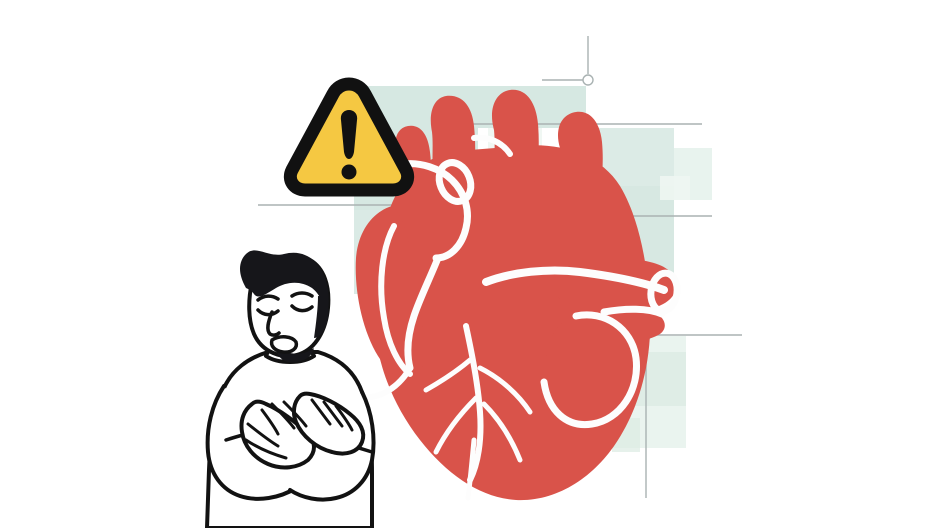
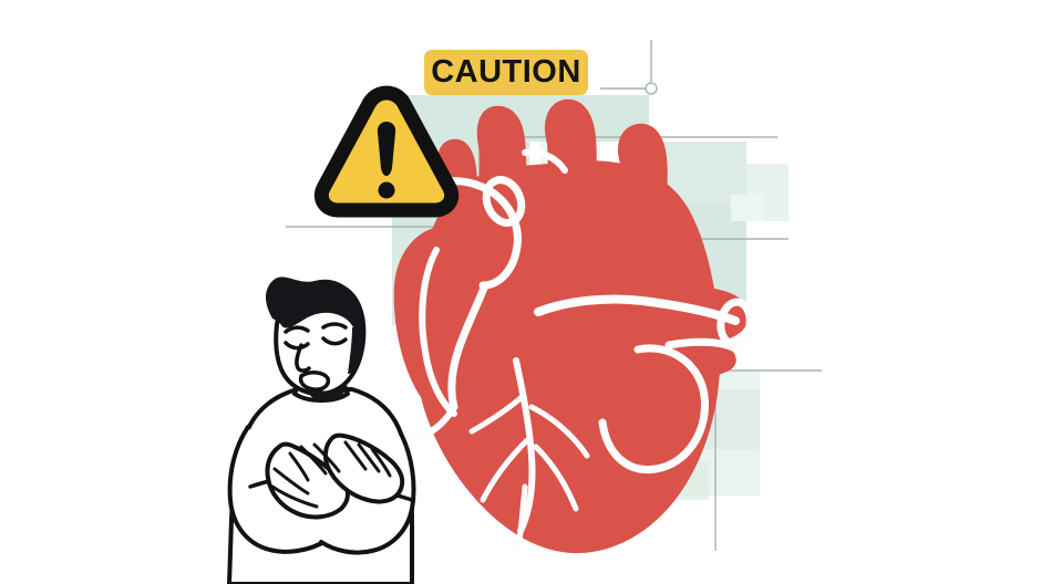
+ CAUTION
